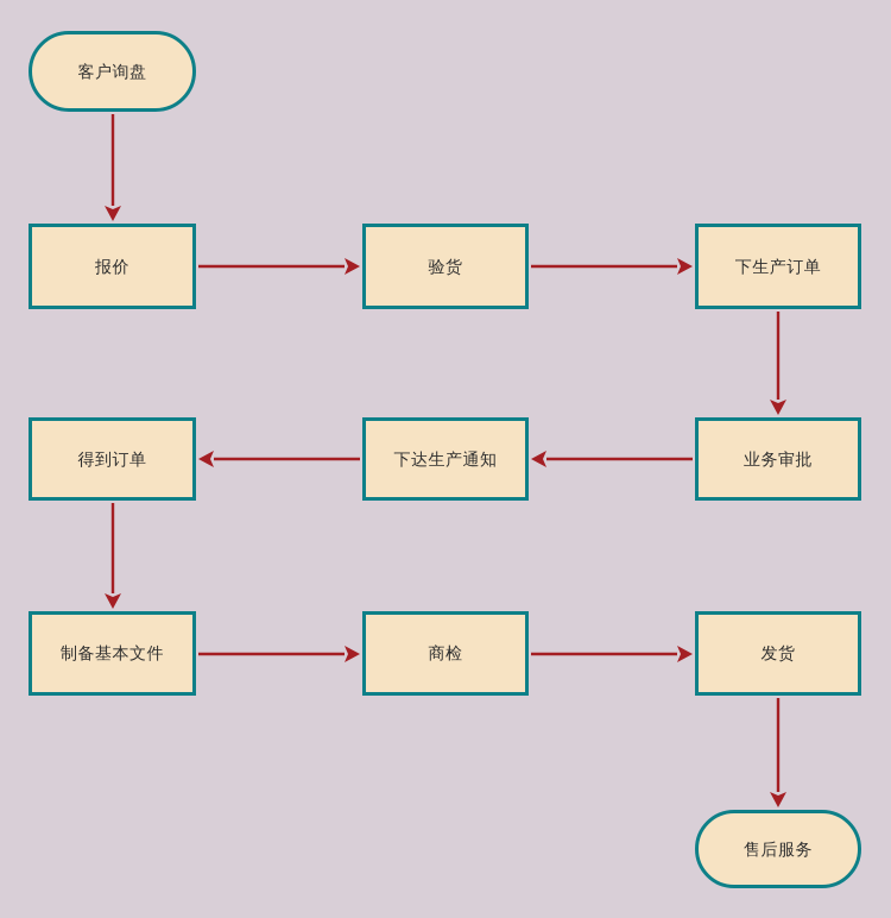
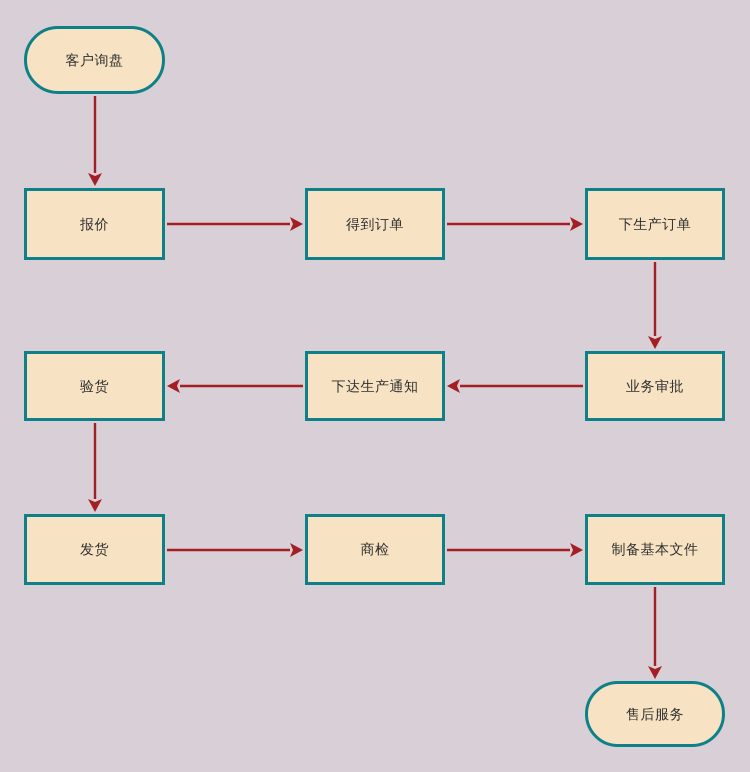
  客户询盘
  报价
- 验货
+ 得到订单
  下生产订单
  业务审批
  下达生产通知
- 得到订单
+ 验货
- 制备基本文件
+ 发货
  商检
- 发货
+ 制备基本文件
  售后服务
